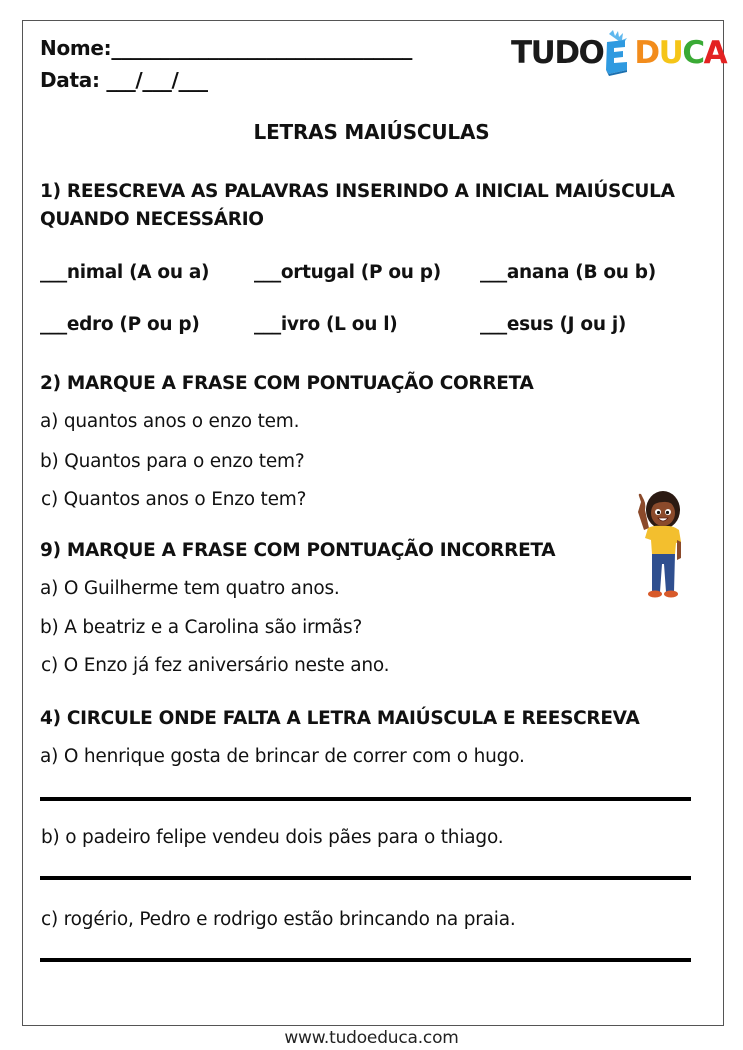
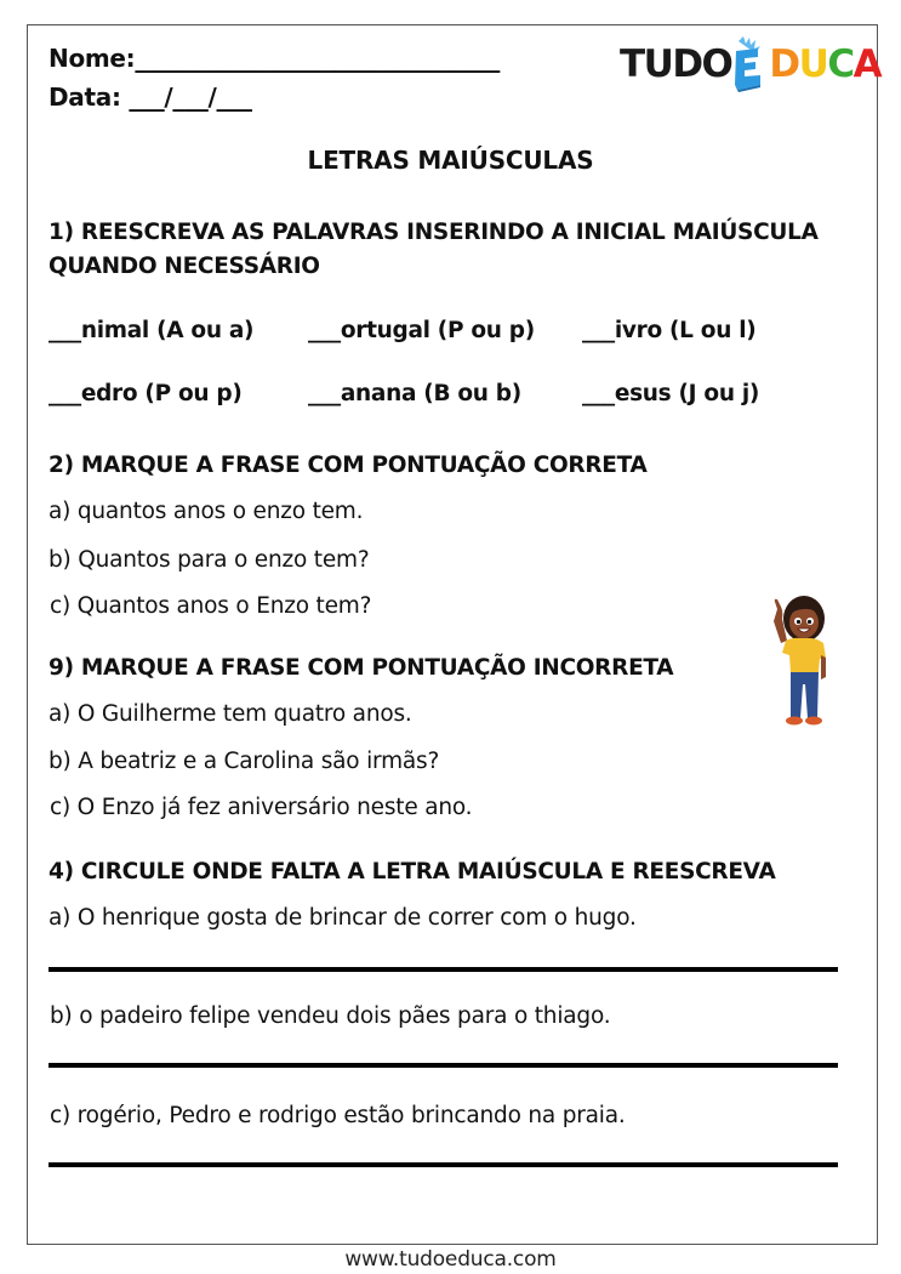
  Nome:_______________________________
  Data: ___/___/___
  TUDO
  D
  U
  C
  A
  LETRAS MAIÚSCULAS
  1) REESCREVA AS PALAVRAS INSERINDO A INICIAL MAIÚSCULA
  QUANDO NECESSÁRIO
  ___nimal (A ou a)
  ___ortugal (P ou p)
- ___anana (B ou b)
+ ___ivro (L ou l)
  ___edro (P ou p)
- ___ivro (L ou l)
+ ___anana (B ou b)
  ___esus (J ou j)
  2) MARQUE A FRASE COM PONTUAÇÃO CORRETA
  a) quantos anos o enzo tem.
  b) Quantos para o enzo tem?
  c) Quantos anos o Enzo tem?
  9) MARQUE A FRASE COM PONTUAÇÃO INCORRETA
  a) O Guilherme tem quatro anos.
  b) A beatriz e a Carolina são irmãs?
  c) O Enzo já fez aniversário neste ano.
  4) CIRCULE ONDE FALTA A LETRA MAIÚSCULA E REESCREVA
  a) O henrique gosta de brincar de correr com o hugo.
  b) o padeiro felipe vendeu dois pães para o thiago.
  c) rogério, Pedro e rodrigo estão brincando na praia.
  www.tudoeduca.com
